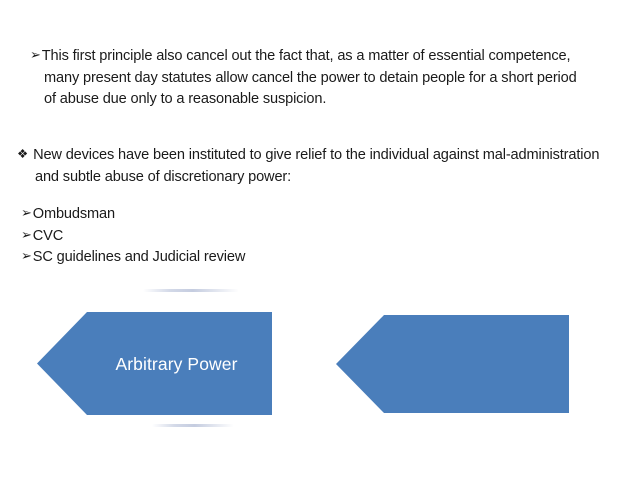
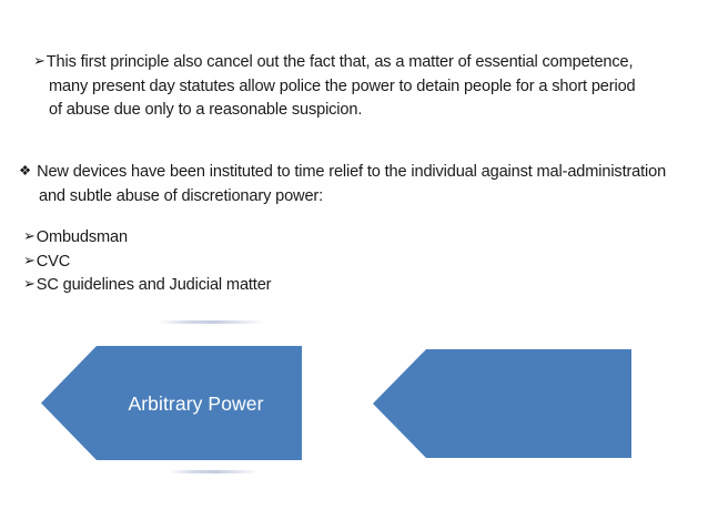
  ➢This first principle also cancel out the fact that, as a matter of essential competence,
- many present day statutes allow cancel the power to detain people for a short period
+ many present day statutes allow police the power to detain people for a short period
  of abuse due only to a reasonable suspicion.
- ❖ New devices have been instituted to give relief to the individual against mal-administration
+ ❖ New devices have been instituted to time relief to the individual against mal-administration
  and subtle abuse of discretionary power:
  ➢Ombudsman
  ➢CVC
- ➢SC guidelines and Judicial review
+ ➢SC guidelines and Judicial matter
  Arbitrary Power
